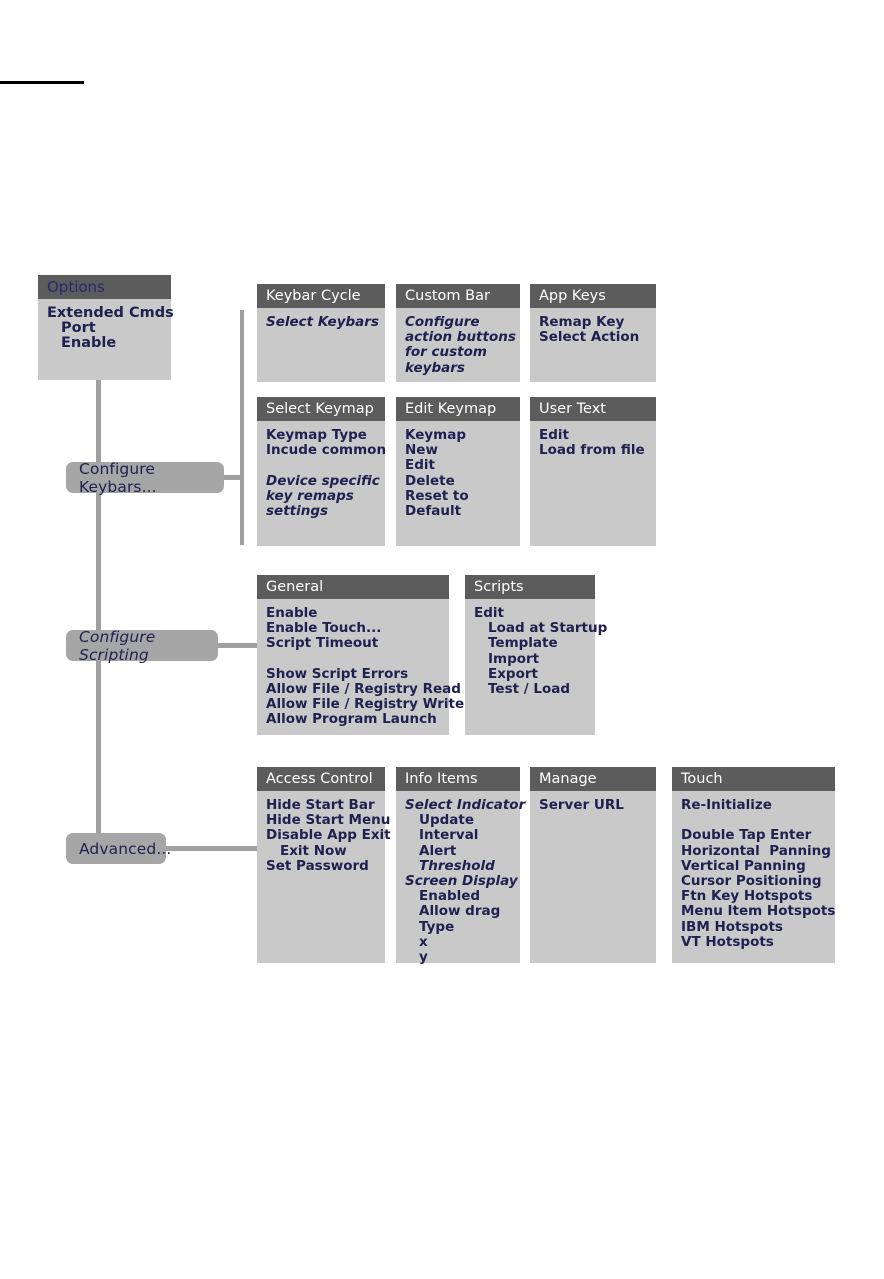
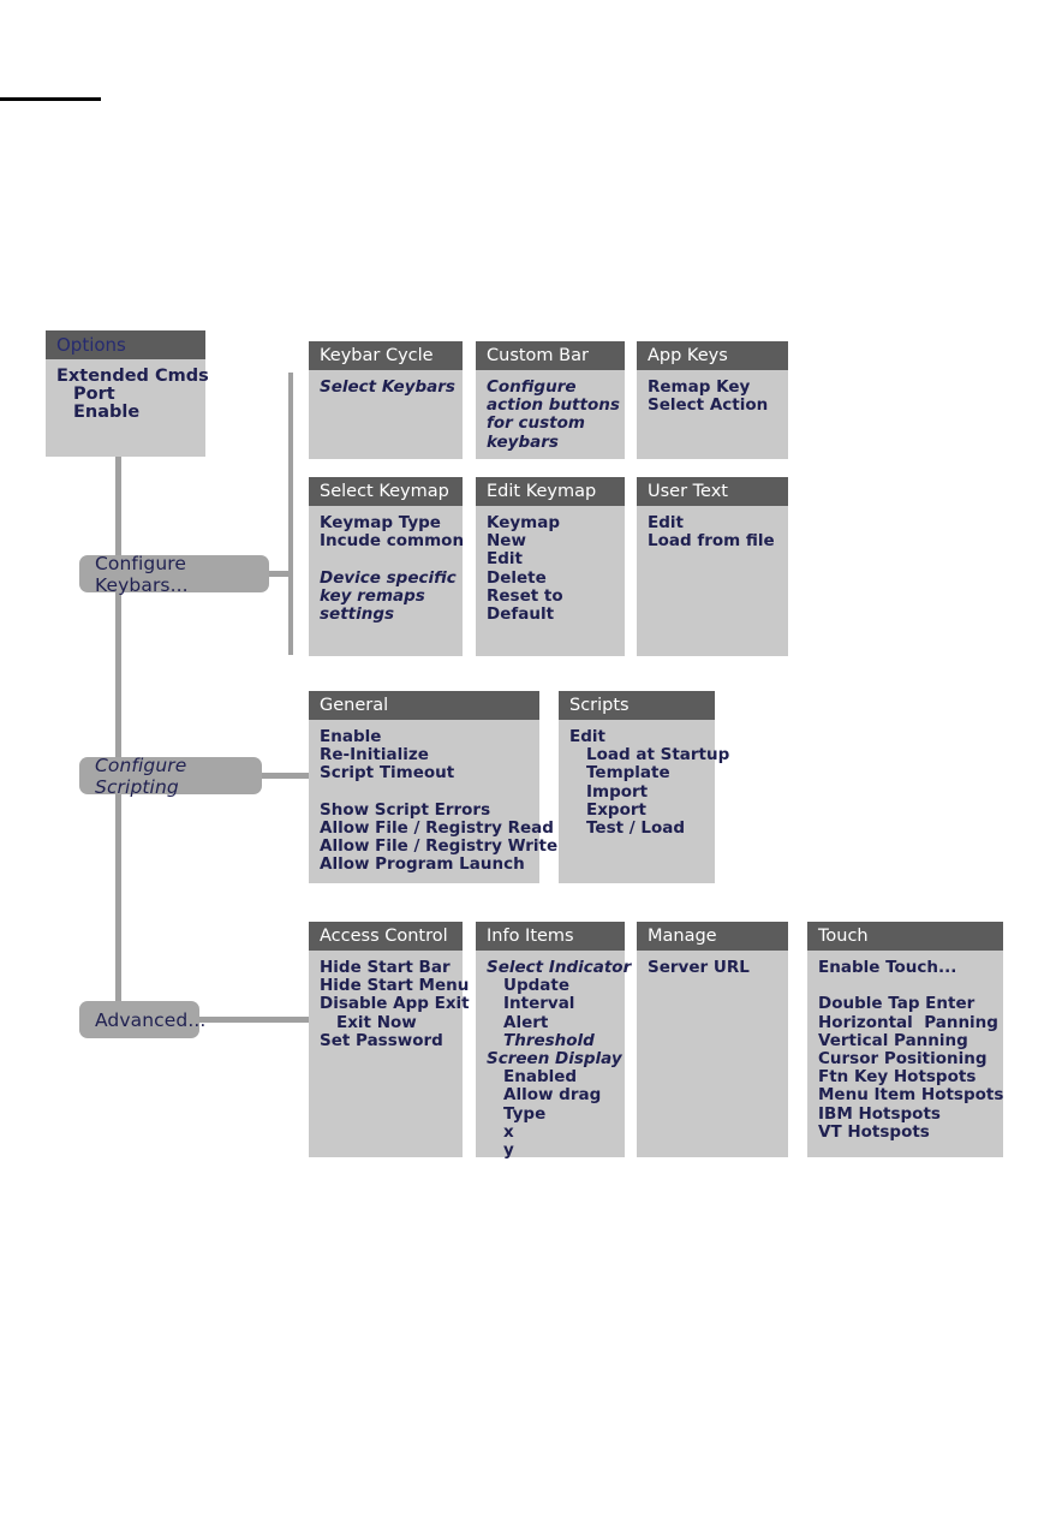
  Options
  Extended Cmds
  Port
  Enable
  Configure Keybars...
  Configure Scripting
  Advanced...
  Keybar Cycle
  Select Keybars
  Custom Bar
  Configure
  action buttons
  for custom
  keybars
  App Keys
  Remap Key
  Select Action
  Select Keymap
  Keymap Type
  Incude common
  Device specific
  key remaps
  settings
  Edit Keymap
  Keymap
  New
  Edit
  Delete
  Reset to
  Default
  User Text
  Edit
  Load from file
  General
  Enable
- Enable Touch...
+ Re-Initialize
  Script Timeout
  Show Script Errors
  Allow File / Registry Read
  Allow File / Registry Write
  Allow Program Launch
  Scripts
  Edit
  Load at Startup
  Template
  Import
  Export
  Test / Load
  Access Control
  Hide Start Bar
  Hide Start Menu
  Disable App Exit
  Exit Now
  Set Password
  Info Items
  Select Indicator
  Update
  Interval
  Alert
  Threshold
  Screen Display
  Enabled
  Allow drag
  Type
  x
  y
  Manage
  Server URL
  Touch
- Re-Initialize
+ Enable Touch...
  Double Tap Enter
  Horizontal Panning
  Vertical Panning
  Cursor Positioning
  Ftn Key Hotspots
  Menu Item Hotspots
  IBM Hotspots
  VT Hotspots
